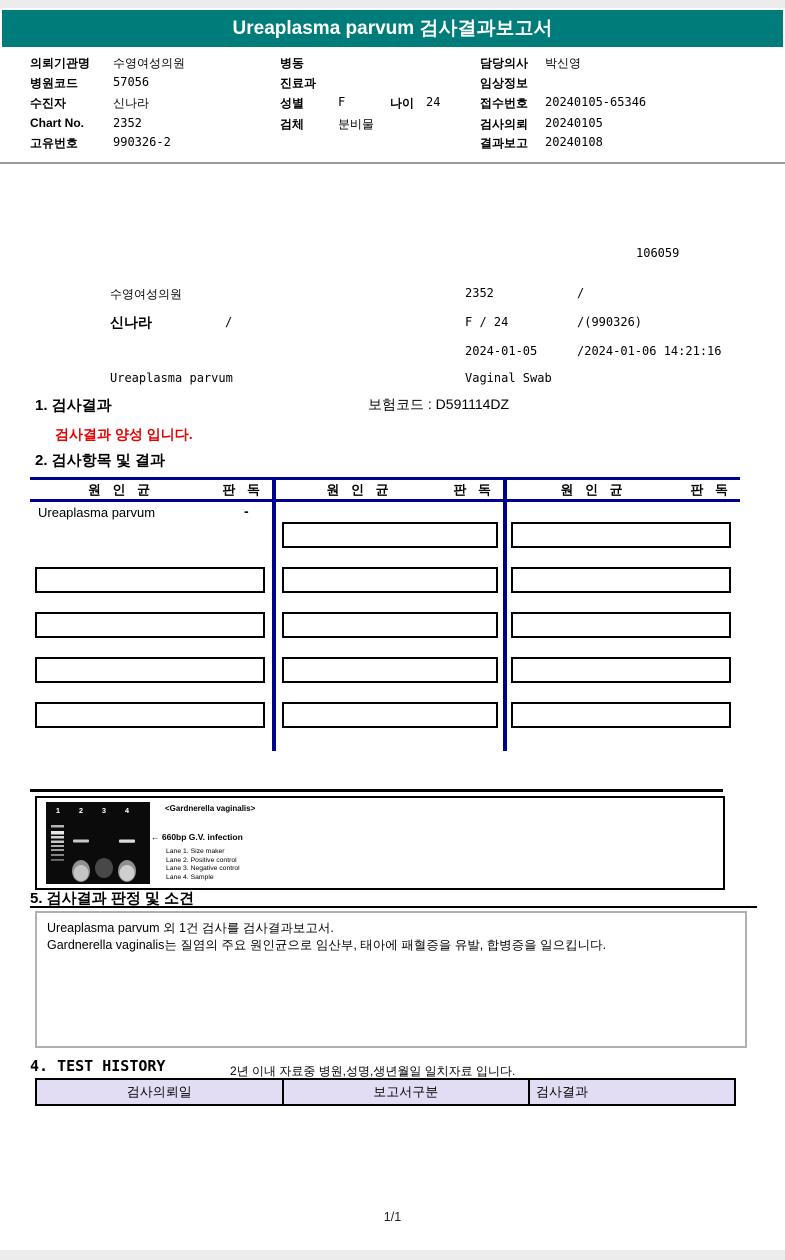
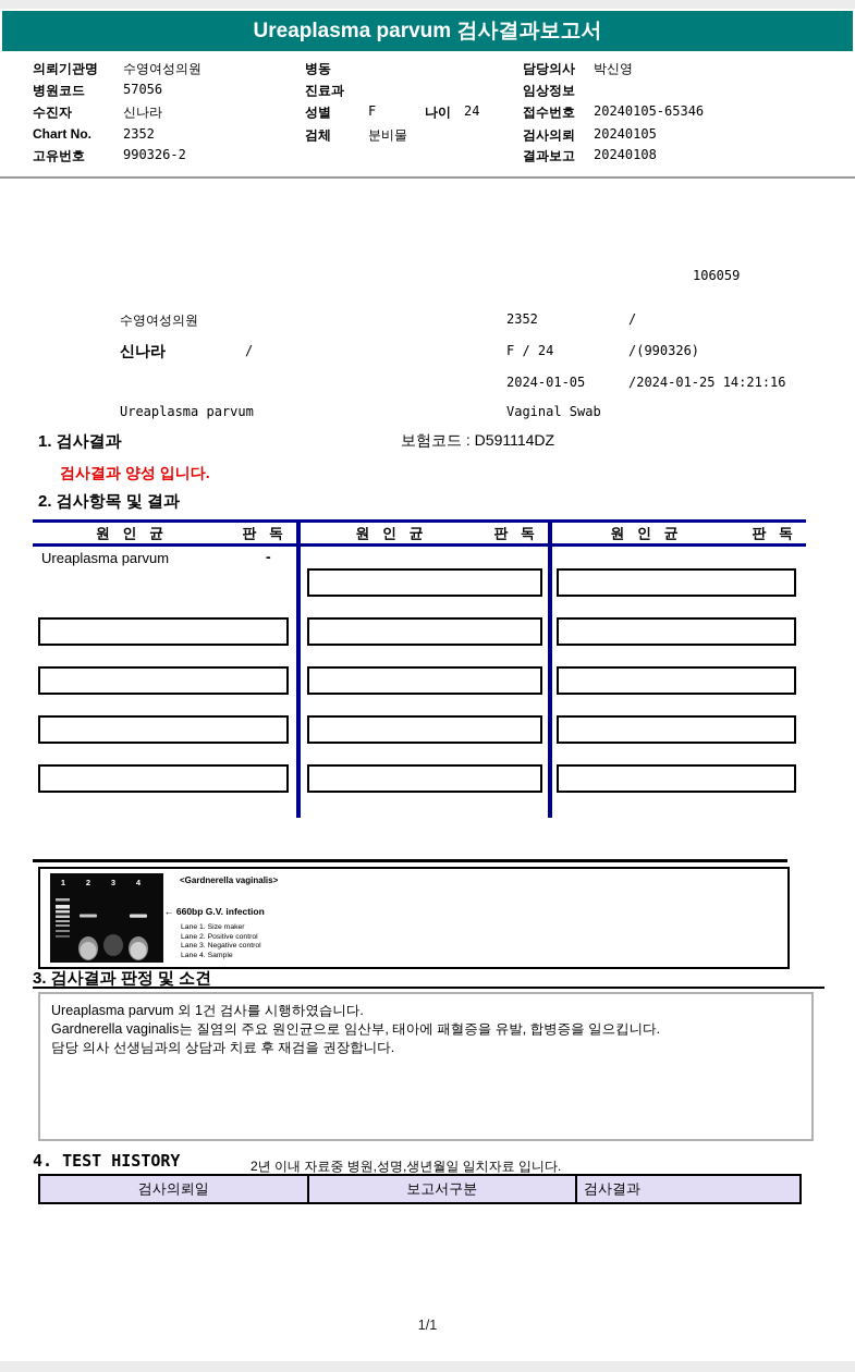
  Ureaplasma parvum 검사결과보고서
  의뢰기관명
  수영여성의원
  병원코드
  57056
  수진자
  신나라
  Chart No.
  2352
  고유번호
  990326-2
  병동
  진료과
  성별
  F
  나이
  24
  검체
  분비물
  담당의사
  박신영
  임상정보
  접수번호
  20240105-65346
  검사의뢰
  20240105
  결과보고
  20240108
  106059
  수영여성의원
  2352
  /
  신나라
  /
  F / 24
  /(990326)
  2024-01-05
- /2024-01-06 14:21:16
+ /2024-01-25 14:21:16
  Ureaplasma parvum
  Vaginal Swab
  1. 검사결과
  보험코드 : D591114DZ
  검사결과 양성 입니다.
  2. 검사항목 및 결과
  원 인 균
  판 독
  원 인 균
  판 독
  원 인 균
  판 독
  Ureaplasma parvum
  -
  1
  2
  3
  4
  <Gardnerella vaginalis>
  ← 660bp G.V. infection
- 5. 검사결과 판정 및 소견
+ 3. 검사결과 판정 및 소견
- Ureaplasma parvum 외 1건 검사를 검사결과보고서.
+ Ureaplasma parvum 외 1건 검사를 시행하였습니다.
  Gardnerella vaginalis는 질염의 주요 원인균으로 임산부, 태아에 패혈증을 유발, 합병증을 일으킵니다.
+ 담당 의사 선생님과의 상담과 치료 후 재검을 권장합니다.
  4. TEST HISTORY
  2년 이내 자료중 병원,성명,생년월일 일치자료 입니다.
  검사의뢰일	보고서구분	검사결과
  1/1
